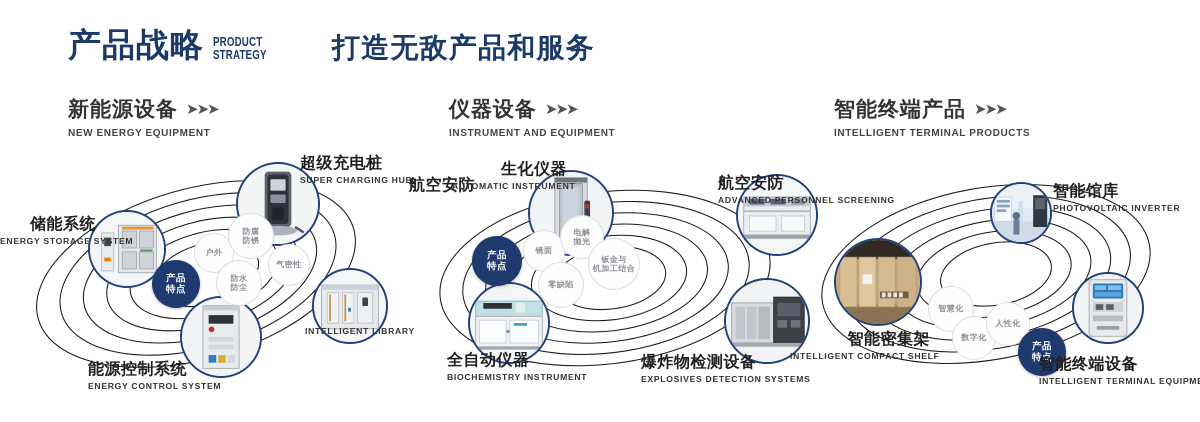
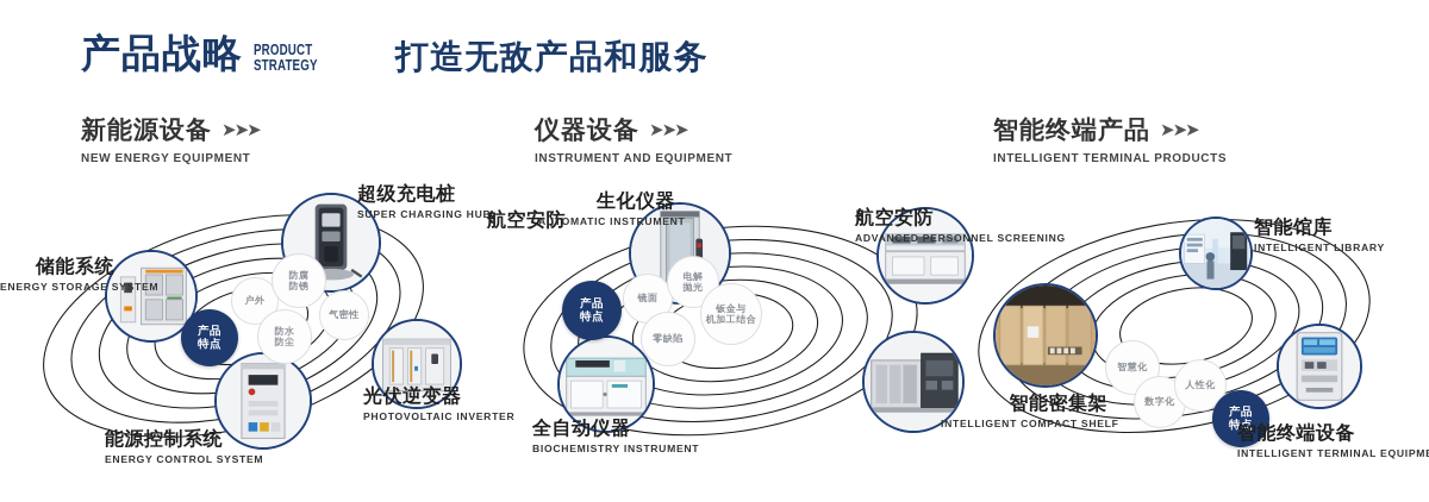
  产品战略
  PRODUCT
  STRATEGY
  打造无敌产品和服务
  新能源设备 ➤➤➤
  NEW ENERGY EQUIPMENT
  仪器设备 ➤➤➤
  INSTRUMENT AND EQUIPMENT
  智能终端产品 ➤➤➤
  INTELLIGENT TERMINAL PRODUCTS
  户外
  防腐
  防锈
  防水
  防尘
  气密性
  产品
  特点
  储能系统
  ENERGY STORAGE SYSTEM
  超级充电桩
  SUPER CHARGING HUB
+ 光伏逆变器
- INTELLIGENT LIBRARY
+ PHOTOVOLTAIC INVERTER
  能源控制系统
  ENERGY CONTROL SYSTEM
  镜面
  电解
  抛光
  钣金与
  机加工结合
  零缺陷
  产品
  特点
  航空安防
  生化仪器
  AUTOMATIC INSTRUMENT
  航空安防
  ADVANCED PERSONNEL SCREENING
- 爆炸物检测设备
- EXPLOSIVES DETECTION SYSTEMS
  全自动仪器
  BIOCHEMISTRY INSTRUMENT
  智慧化
  数字化
  人性化
  产品
  特点
  智能馆库
- PHOTOVOLTAIC INVERTER
+ INTELLIGENT LIBRARY
  智能终端设备
  INTELLIGENT TERMINAL EQUIPM
  智能密集架
  INTELLIGENT COMPACT SHELF
